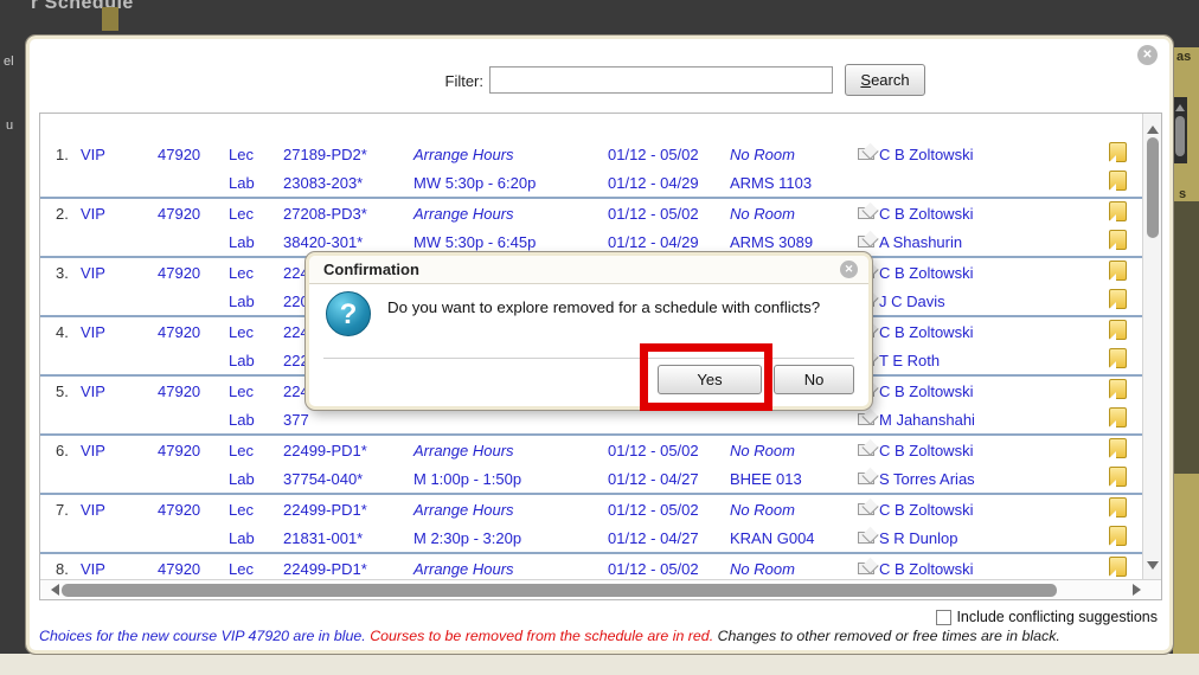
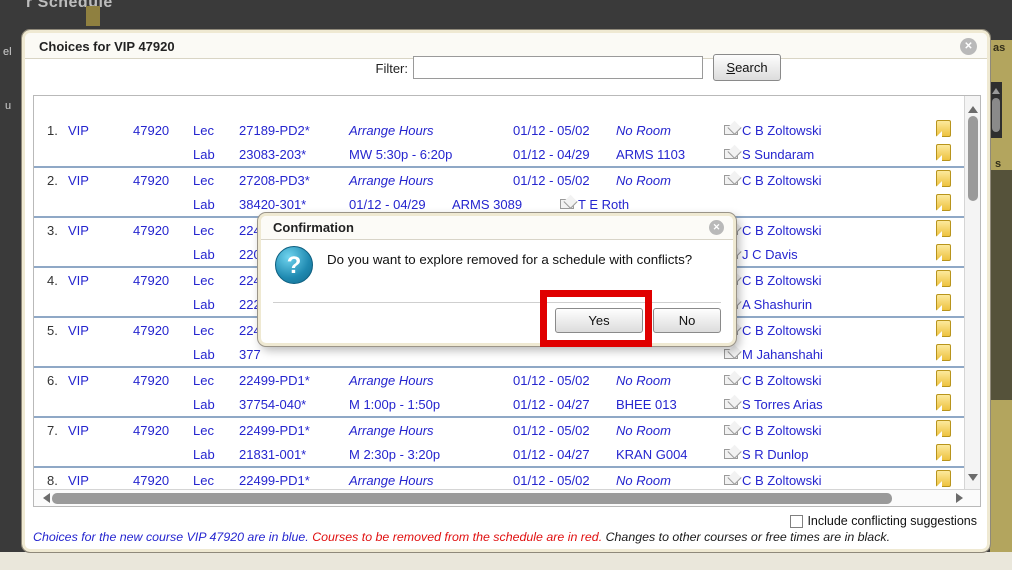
  r Schedule
  el
  u
  as
  s
+ Choices for VIP 47920
  ✕
  Filter:
  Search
  1.
  VIP
  47920
  Lec
  27189-PD2*
  Arrange Hours
  01/12 - 05/02
  No Room
  C B Zoltowski
  Lab
  23083-203*
  MW 5:30p - 6:20p
  01/12 - 04/29
  ARMS 1103
+ S Sundaram
  2.
  VIP
  47920
  Lec
  27208-PD3*
  Arrange Hours
  01/12 - 05/02
  No Room
  C B Zoltowski
  Lab
  38420-301*
- MW 5:30p - 6:45p
  01/12 - 04/29
  ARMS 3089
- A Shashurin
+ T E Roth
  3.
  VIP
  47920
  Lec
  C B Zoltowski
  Lab
  J C Davis
  4.
  VIP
  47920
  Lec
  C B Zoltowski
  Lab
- T E Roth
+ A Shashurin
  5.
  VIP
  47920
  Lec
  C B Zoltowski
  Lab
  377
  M Jahanshahi
  6.
  VIP
  47920
  Lec
  22499-PD1*
  Arrange Hours
  01/12 - 05/02
  No Room
  C B Zoltowski
  Lab
  37754-040*
  M 1:00p - 1:50p
  01/12 - 04/27
  BHEE 013
  S Torres Arias
  7.
  VIP
  47920
  Lec
  22499-PD1*
  Arrange Hours
  01/12 - 05/02
  No Room
  C B Zoltowski
  Lab
  21831-001*
  M 2:30p - 3:20p
  01/12 - 04/27
  KRAN G004
  S R Dunlop
  8.
  VIP
  47920
  Lec
  22499-PD1*
  Arrange Hours
  01/12 - 05/02
  No Room
  C B Zoltowski
  Include conflicting suggestions
- Choices for the new course VIP 47920 are in blue. Courses to be removed from the schedule are in red. Changes to other removed or free times are in black.
+ Choices for the new course VIP 47920 are in blue. Courses to be removed from the schedule are in red. Changes to other courses or free times are in black.
  Confirmation
  ✕
  ?
  Do you want to explore removed for a schedule with conflicts?
  Yes
  No
